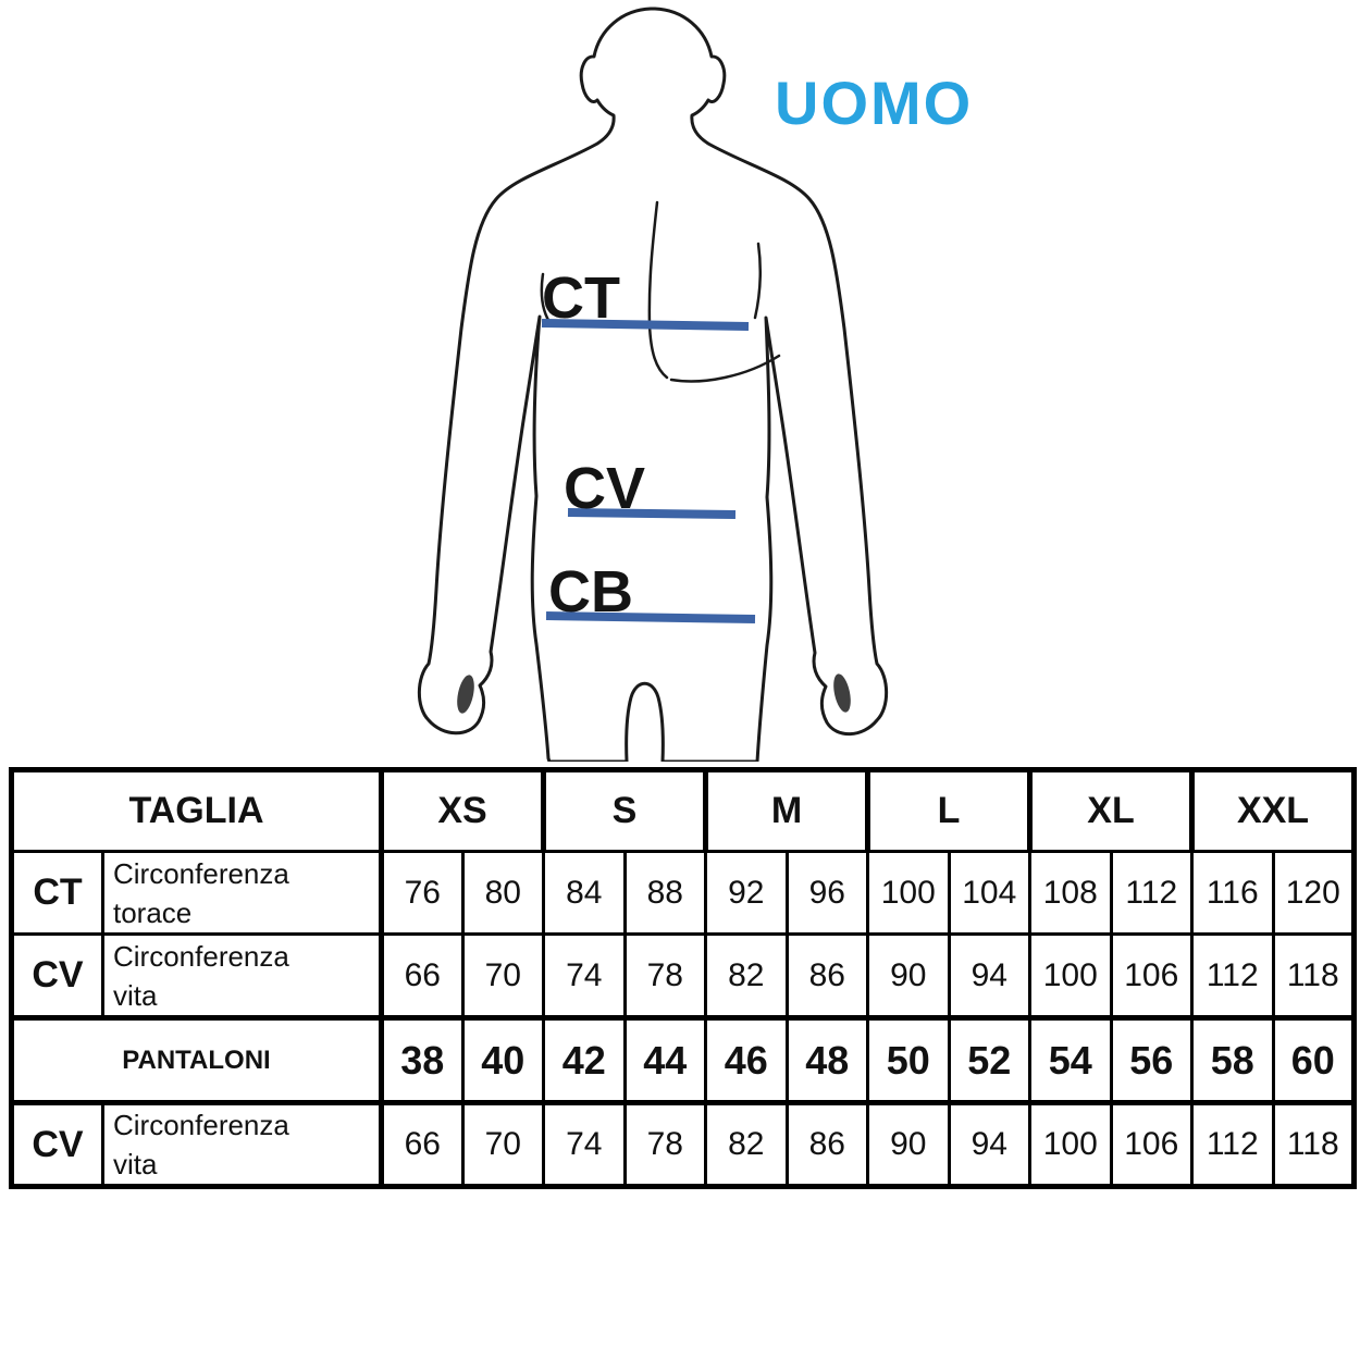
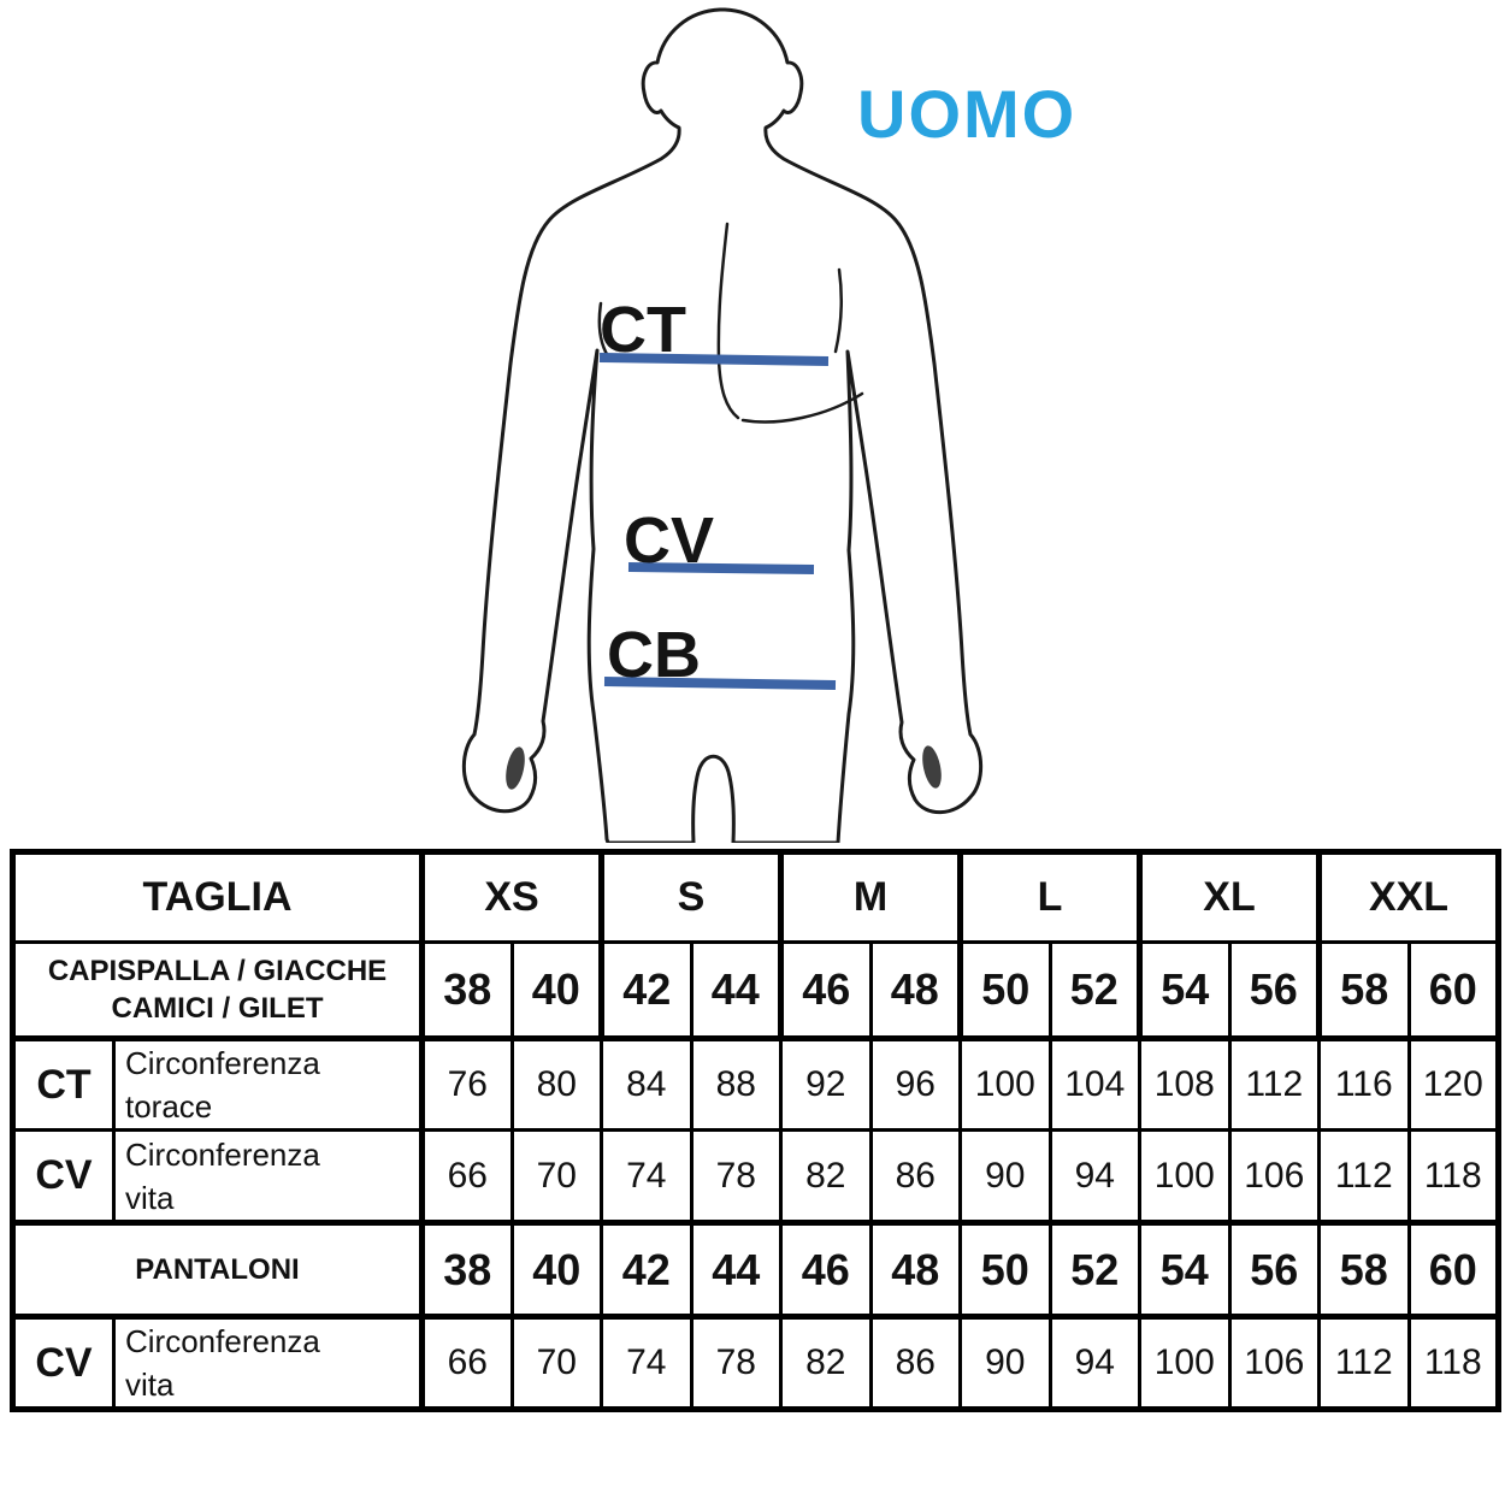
  CT
  CV
  CB
  UOMO
  TAGLIA	XS	S	M	L	XL	XXL
+ CAPISPALLA / GIACCHE CAMICI / GILET	38	40	42	44	46	48	50	52	54	56	58	60
  CT	Circonferenza torace	76	80	84	88	92	96	100	104	108	112	116	120
  CV	Circonferenza vita	66	70	74	78	82	86	90	94	100	106	112	118
  PANTALONI	38	40	42	44	46	48	50	52	54	56	58	60
  CV	Circonferenza vita	66	70	74	78	82	86	90	94	100	106	112	118
